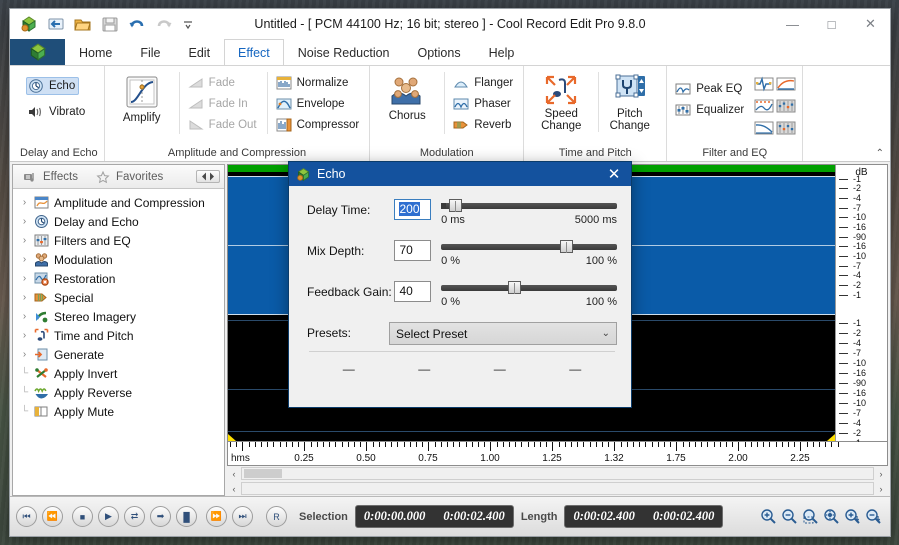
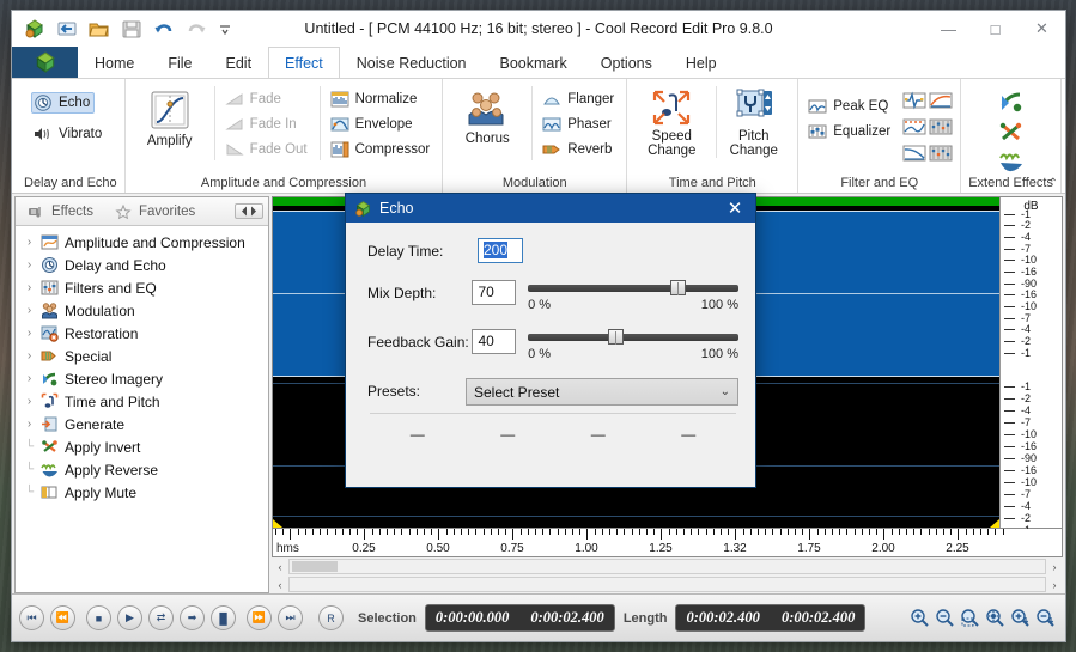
  Untitled - [ PCM 44100 Hz; 16 bit; stereo ] - Cool Record Edit Pro 9.8.0
  —
  □
  ✕
  Home
  File
  Edit
  Effect
  Noise Reduction
+ Bookmark
  Options
  Help
  Echo
  Vibrato
  Delay and Echo
  Amplify
  Fade
  Fade In
  Fade Out
  Normalize
  Envelope
  Compressor
  Amplitude and Compression
  Chorus
  Flanger
  Phaser
  Reverb
  Modulation
  Speed
  Change
  Pitch
  Change
  Time and Pitch
  Peak EQ
  Equalizer
  Filter and EQ
+ Extend Effects
  ⌃
  Effects
  Favorites
  ›
  Amplitude and Compression
  ›
  Delay and Echo
  ›
  Filters and EQ
  ›
  Modulation
  ›
  Restoration
  ›
  Special
  ›
  Stereo Imagery
  ›
  Time and Pitch
  ›
  Generate
  └
  Apply Invert
  └
  Apply Reverse
  └
  Apply Mute
  dB
  -1
  -2
  -4
  -7
  -10
  -16
  -90
  -16
  -10
  -7
  -4
  -2
  -1
  -1
  -2
  -4
  -7
  -10
  -16
  -90
  -16
  -10
  -7
  -4
  -2
  hms
  0.25
  0.50
  0.75
  1.00
  1.25
  1.32
  1.75
  2.00
  2.25
  ‹
  ›
  ‹
  ›
  ⏮
  ⏪
  ■
  ▶
  ⇄
  ➡
  ▐▌
  ⏩
  ⏭
  R
  Selection
  0:00:00.000
  0:00:02.400
  Length
  0:00:02.400
  0:00:02.400
  Echo
  ✕
  Delay Time:
  200
- 0 ms
- 5000 ms
  Mix Depth:
  70
  0 %
  100 %
  Feedback Gain:
  40
  0 %
  100 %
  Presets:
  Select Preset
  ⌄
  —
  —
  —
  —
